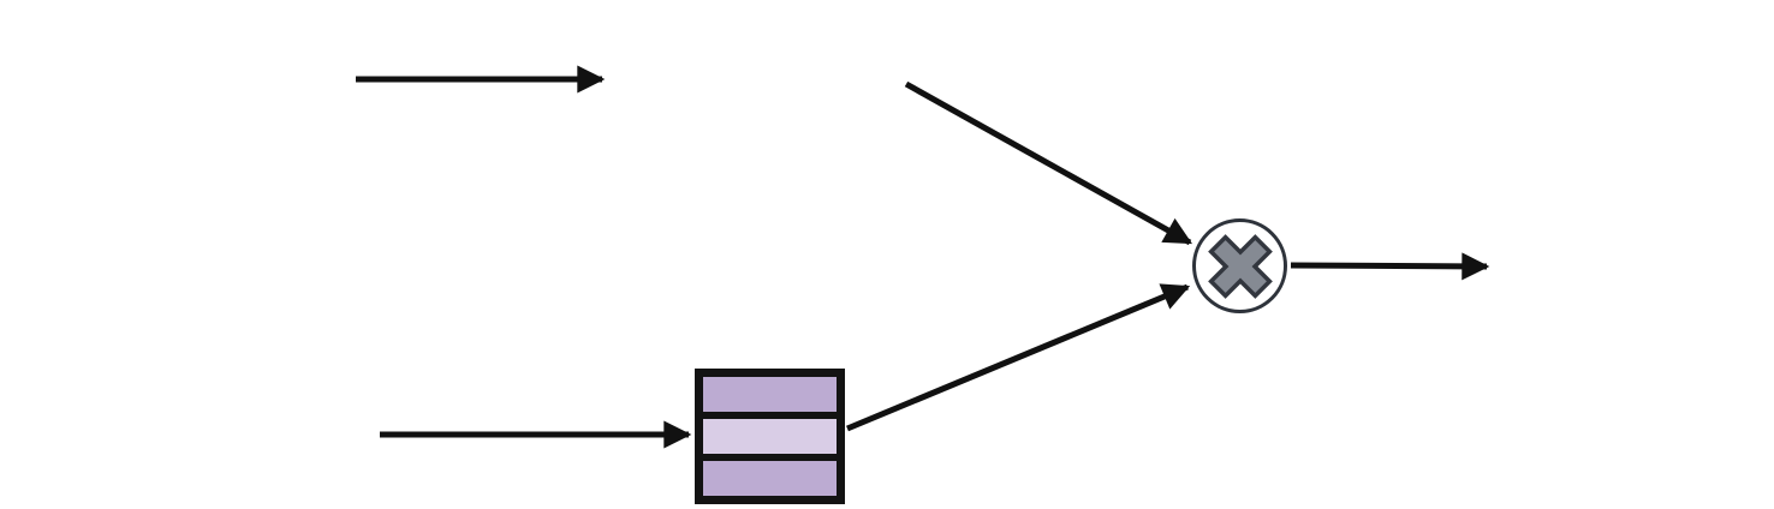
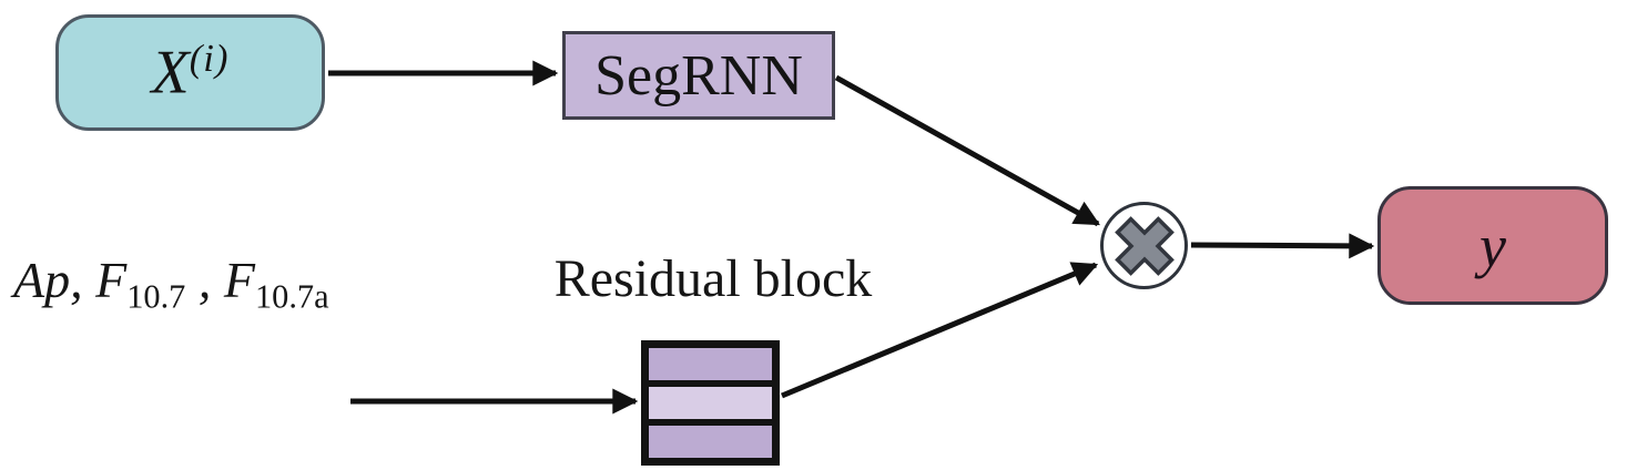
+ X(i)
+ SegRNN
+ Residual block
+ Ap, F10.7 , F10.7a
+ y
